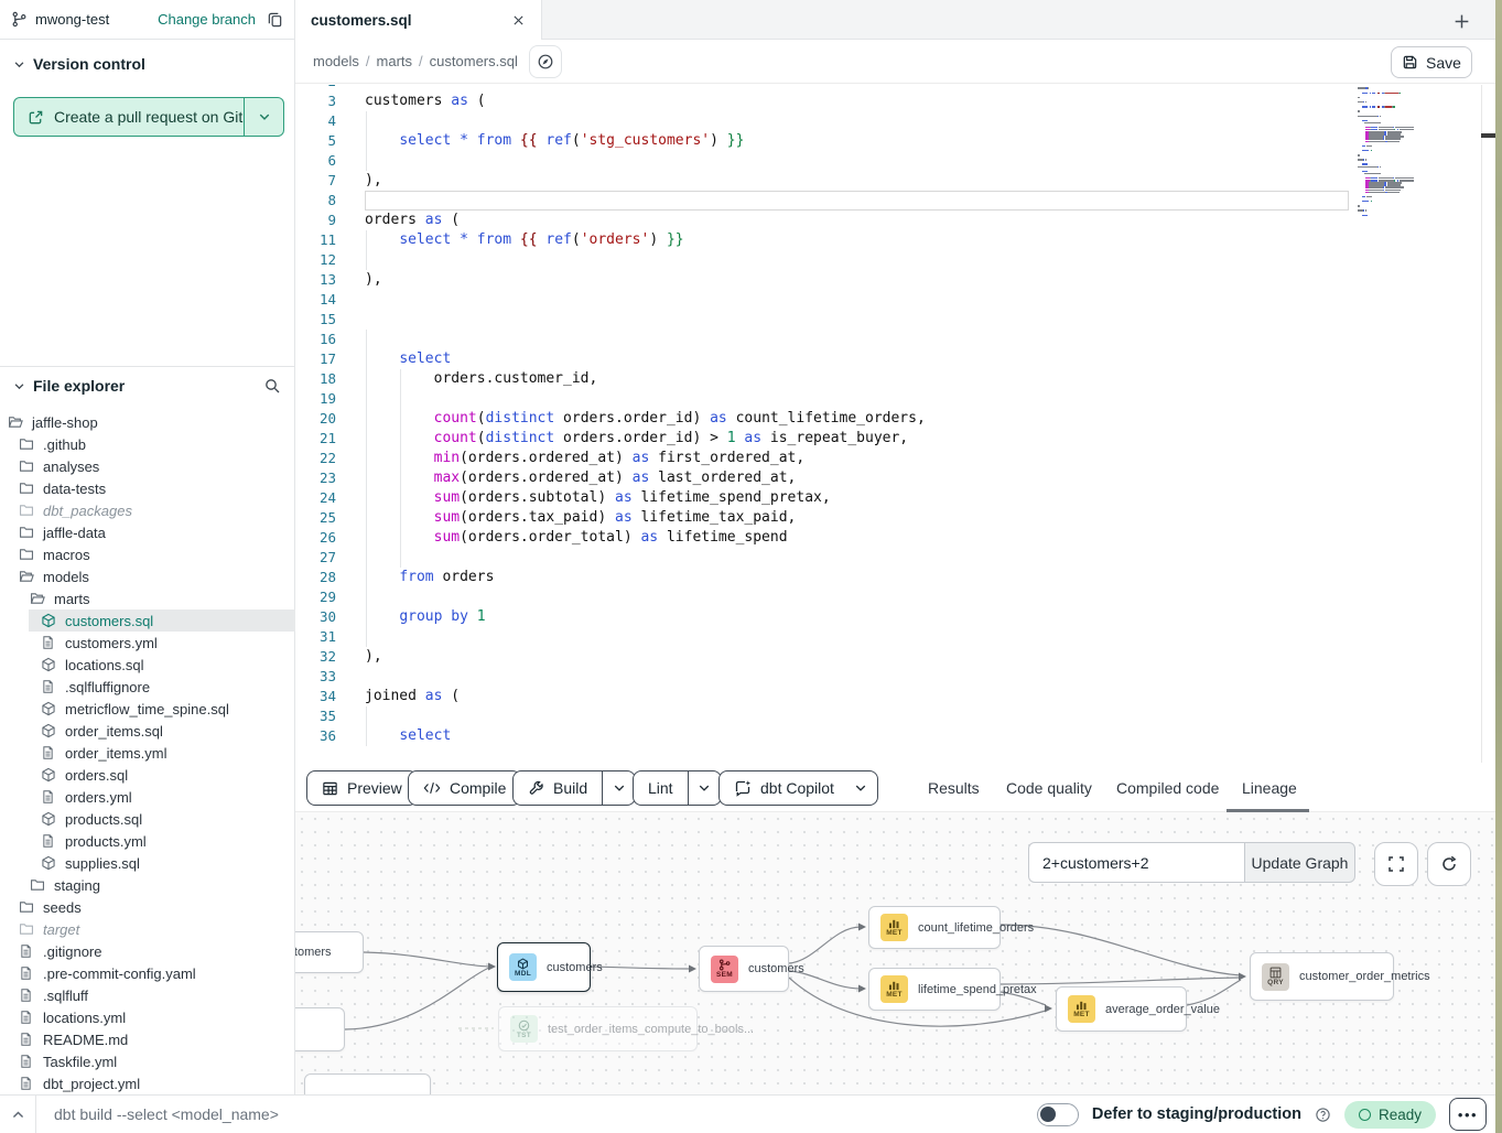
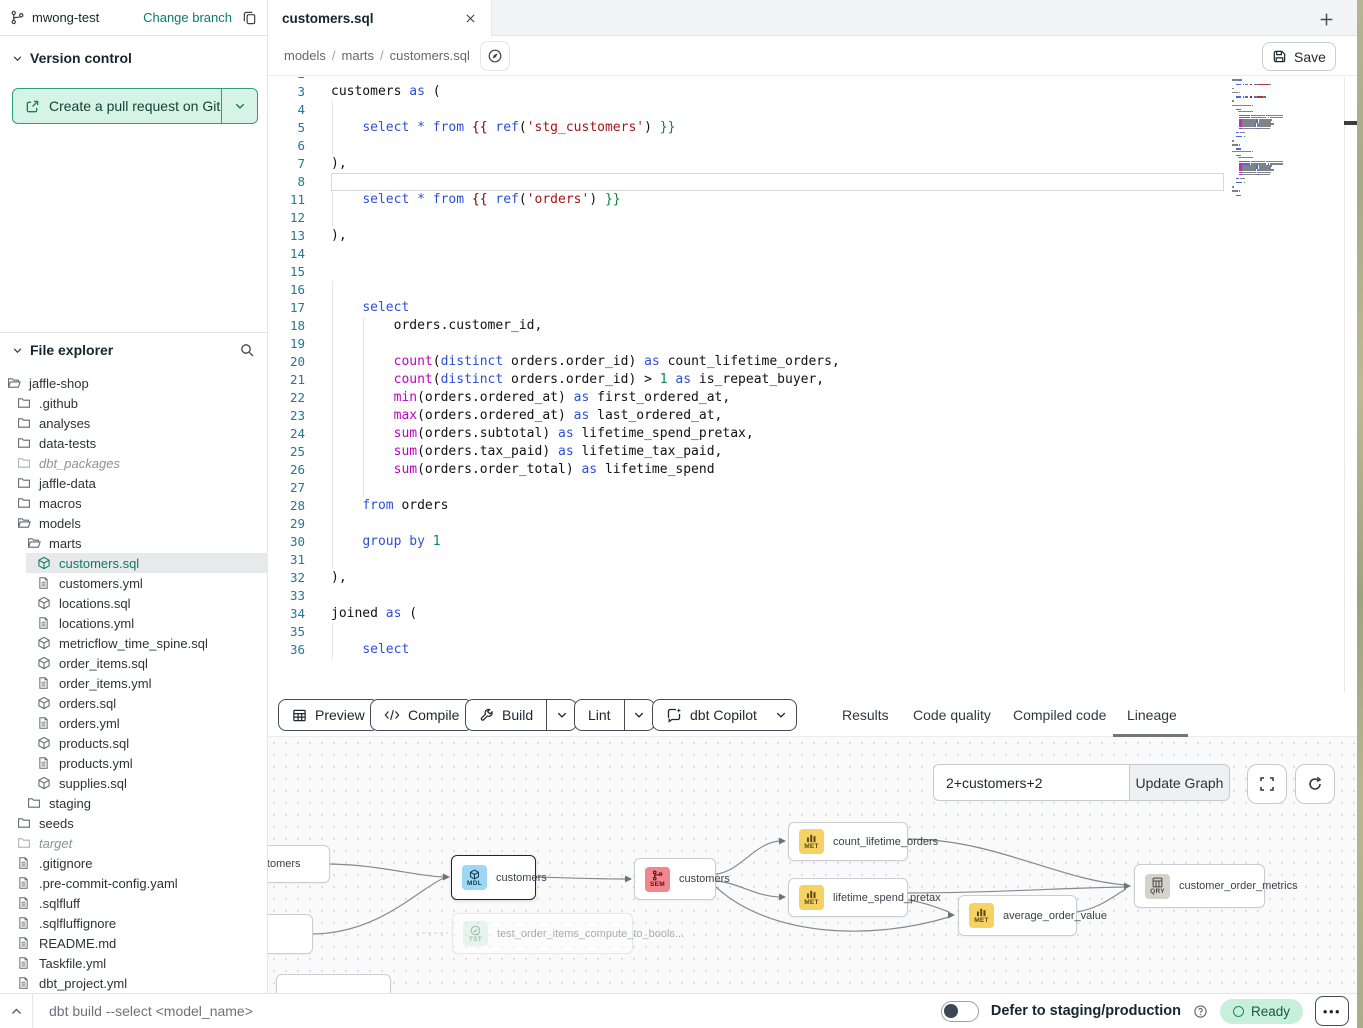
  mwong-test
  Change branch
  Version control
  Create a pull request on Git
  File explorer
  jaffle-shop
  .github
  analyses
  data-tests
  dbt_packages
  jaffle-data
  macros
  models
  marts
  customers.sql
  customers.yml
  locations.sql
- .sqlfluffignore
+ locations.yml
  metricflow_time_spine.sql
  order_items.sql
  order_items.yml
  orders.sql
  orders.yml
  products.sql
  products.yml
  supplies.sql
  staging
  seeds
  target
  .gitignore
  .pre-commit-config.yaml
  .sqlfluff
- locations.yml
+ .sqlfluffignore
  README.md
  Taskfile.yml
  dbt_project.yml
  customers.sql
  models
  /
  marts
  /
  customers.sql
  Save
  3
  customers as (
  4
  5
  select * from {{ ref('stg_customers') }}
  6
  7
  ),
  8
- 9
- orders as (
  11
  select * from {{ ref('orders') }}
  12
  13
  ),
  14
  15
  16
  17
  select
  18
  orders.customer_id,
  19
  20
  count(distinct orders.order_id) as count_lifetime_orders,
  21
  count(distinct orders.order_id) > 1 as is_repeat_buyer,
  22
  min(orders.ordered_at) as first_ordered_at,
  23
  max(orders.ordered_at) as last_ordered_at,
  24
  sum(orders.subtotal) as lifetime_spend_pretax,
  25
  sum(orders.tax_paid) as lifetime_tax_paid,
  26
  sum(orders.order_total) as lifetime_spend
  27
  28
  from orders
  29
  30
  group by 1
  31
  32
  ),
  33
  34
  joined as (
  35
  36
  select
  Preview
  Compile
  Build
  Lint
  dbt Copilot
  Results
  Code quality
  Compiled code
  Lineage
  customers
  test_order_items_compute_to_bools...
  customers
  count_lifetime_orders
  lifetime_spend_pretax
  average_order_value
  customer_order_metrics
  2+customers+2
  Update Graph
  dbt build --select <model_name>
  Defer to staging/production
  Ready
  •••
